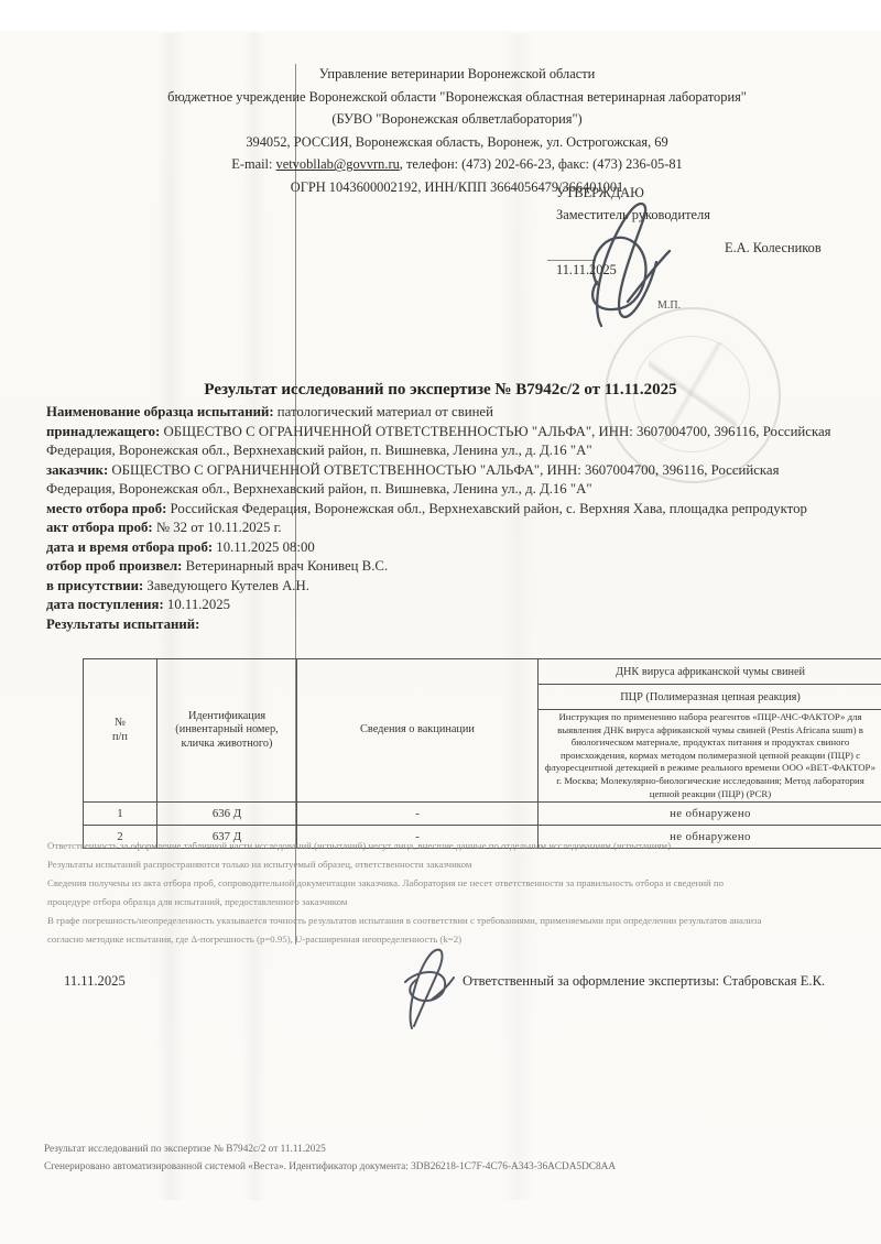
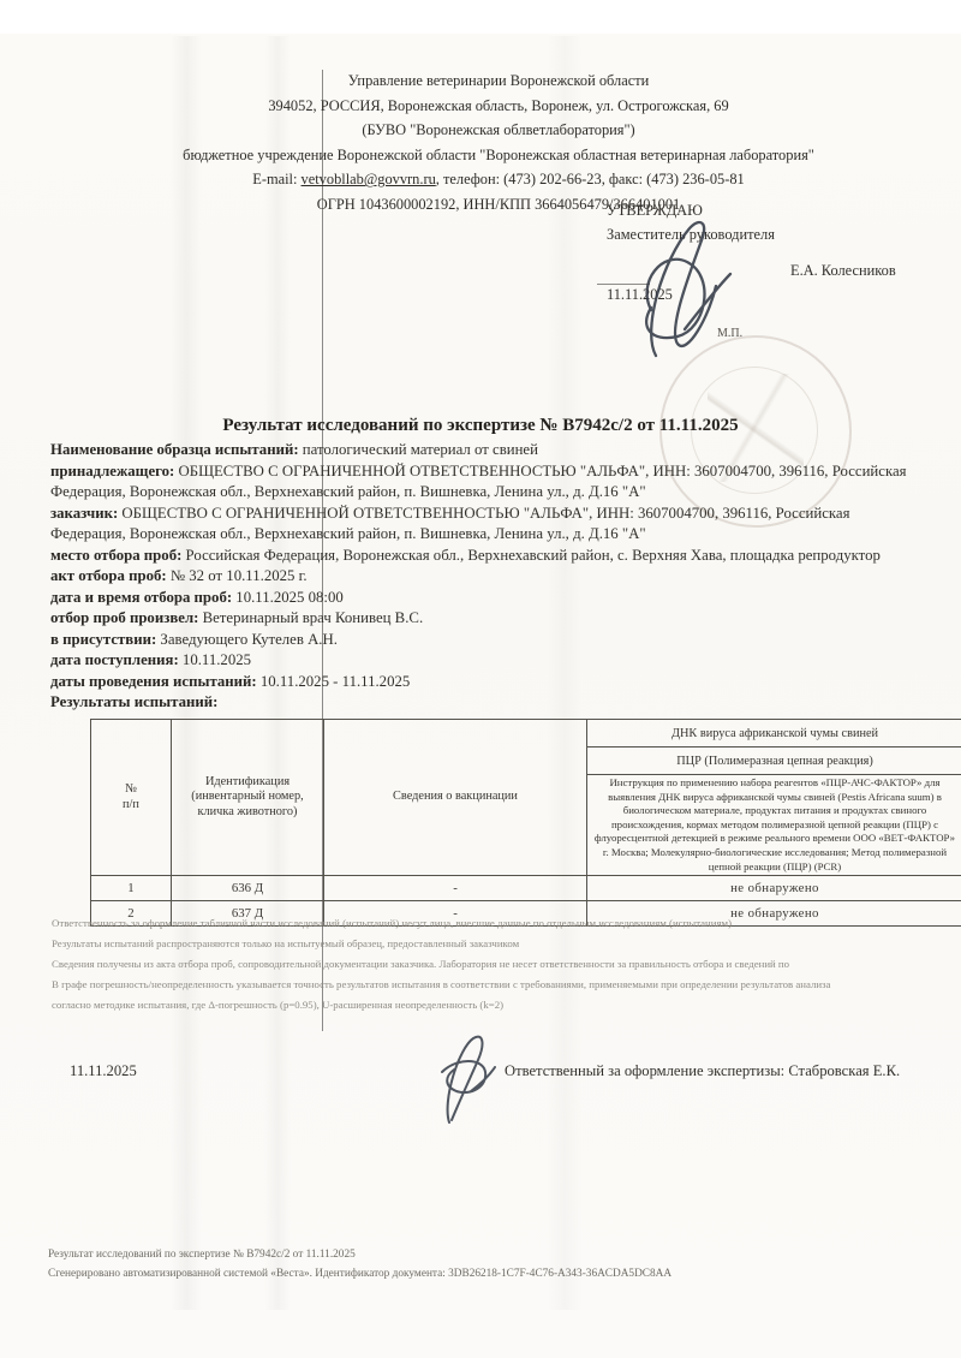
  Управление ветеринарии Воронежской области
- бюджетное учреждение Воронежской области "Воронежская областная ветеринарная лаборатория"
+ 394052, РОССИЯ, Воронежская область, Воронеж, ул. Острогожская, 69
  (БУВО "Воронежская облветлаборатория")
- 394052, РОССИЯ, Воронежская область, Воронеж, ул. Острогожская, 69
+ бюджетное учреждение Воронежской области "Воронежская областная ветеринарная лаборатория"
  E-mail: vetvobllab@govvrn.ru, телефон: (473) 202-66-23, факс: (473) 236-05-81
  ОГРН 1043600002192, ИНН/КПП 3664056479/366401001
  УТВЕРЖДАЮ
  Заместитель руководителя
  Е.А. Колесников
  11.11.2025
  М.П.
  Результат исследований по экспертизе № В7942с/2 от 11.11.2025
  Наименование образца испытаний: патологический материал от свиней
  принадлежащего: ОБЩЕСТВО С ОГРАНИЧЕННОЙ ОТВЕТСТВЕННОСТЬЮ "АЛЬФА", ИНН: 3607004700, 396116, Российская Федерация, Воронежская обл., Верхнехавский район, п. Вишневка, Ленина ул., д. Д.16 "А"
  заказчик: ОБЩЕСТВО С ОГРАНИЧЕННОЙ ОТВЕТСТВЕННОСТЬЮ "АЛЬФА", ИНН: 3607004700, 396116, Российская Федерация, Воронежская обл., Верхнехавский район, п. Вишневка, Ленина ул., д. Д.16 "А"
  место отбора проб: Российская Федерация, Воронежская обл., Верхнехавский район, с. Верхняя Хава, площадка репродуктор
  акт отбора проб: № 32 от 10.11.2025 г.
  дата и время отбора проб: 10.11.2025 08:00
  отбор проб произвел: Ветеринарный врач Конивец В.С.
  в присутствии: Заведующего Кутелев А.Н.
  дата поступления: 10.11.2025
+ даты проведения испытаний: 10.11.2025 - 11.11.2025
  Результаты испытаний:
  № п/п	Идентификация (инвентарный номер, кличка животного)	Сведения о вакцинации	ДНК вируса африканской чумы свиней
  ПЦР (Полимеразная цепная реакция)
- Инструкция по применению набора реагентов «ПЦР-АЧС-ФАКТОР» для выявления ДНК вируса африканской чумы свиней (Pestis Africana suum) в биологическом материале, продуктах питания и продуктах свиного происхождения, кормах методом полимеразной цепной реакции (ПЦР) с флуоресцентной детекцией в режиме реального времени ООО «ВЕТ-ФАКТОР» г. Москва; Молекулярно-биологические исследования; Метод лаборатория цепной реакции (ПЦР) (PCR)
+ Инструкция по применению набора реагентов «ПЦР-АЧС-ФАКТОР» для выявления ДНК вируса африканской чумы свиней (Pestis Africana suum) в биологическом материале, продуктах питания и продуктах свиного происхождения, кормах методом полимеразной цепной реакции (ПЦР) с флуоресцентной детекцией в режиме реального времени ООО «ВЕТ-ФАКТОР» г. Москва; Молекулярно-биологические исследования; Метод полимеразной цепной реакции (ПЦР) (PCR)
  1	636 Д	-	не обнаружено
  2	637 Д	-	не обнаружено
  Ответственность за оформление табличной части исследований (испытаний) несут лица, внесшие данные по отдельным исследованиям (испытаниям)
- Результаты испытаний распространяются только на испытуемый образец, ответственности заказчиком
+ Результаты испытаний распространяются только на испытуемый образец, предоставленный заказчиком
  Сведения получены из акта отбора проб, сопроводительной документации заказчика. Лаборатория не несет ответственности за правильность отбора и сведений по
- процедуре отбора образца для испытаний, предоставленного заказчиком
  В графе погрешность/неопределенность указывается точность результатов испытания в соответствии с требованиями, применяемыми при определении результатов анализа
  согласно методике испытания, где Δ-погрешность (р=0.95), U-расширенная неопределенность (k=2)
  11.11.2025
  Ответственный за оформление экспертизы: Стабровская Е.К.
  Результат исследований по экспертизе № В7942с/2 от 11.11.2025
  Сгенерировано автоматизированной системой «Веста». Идентификатор документа: 3DB26218-1C7F-4C76-A343-36ACDA5DC8AA
